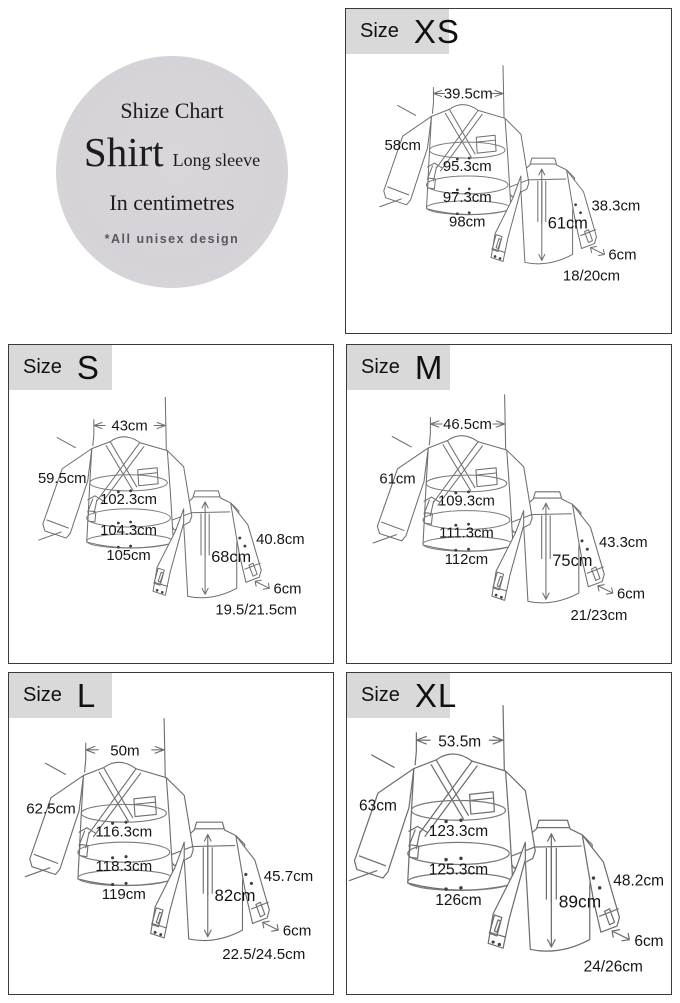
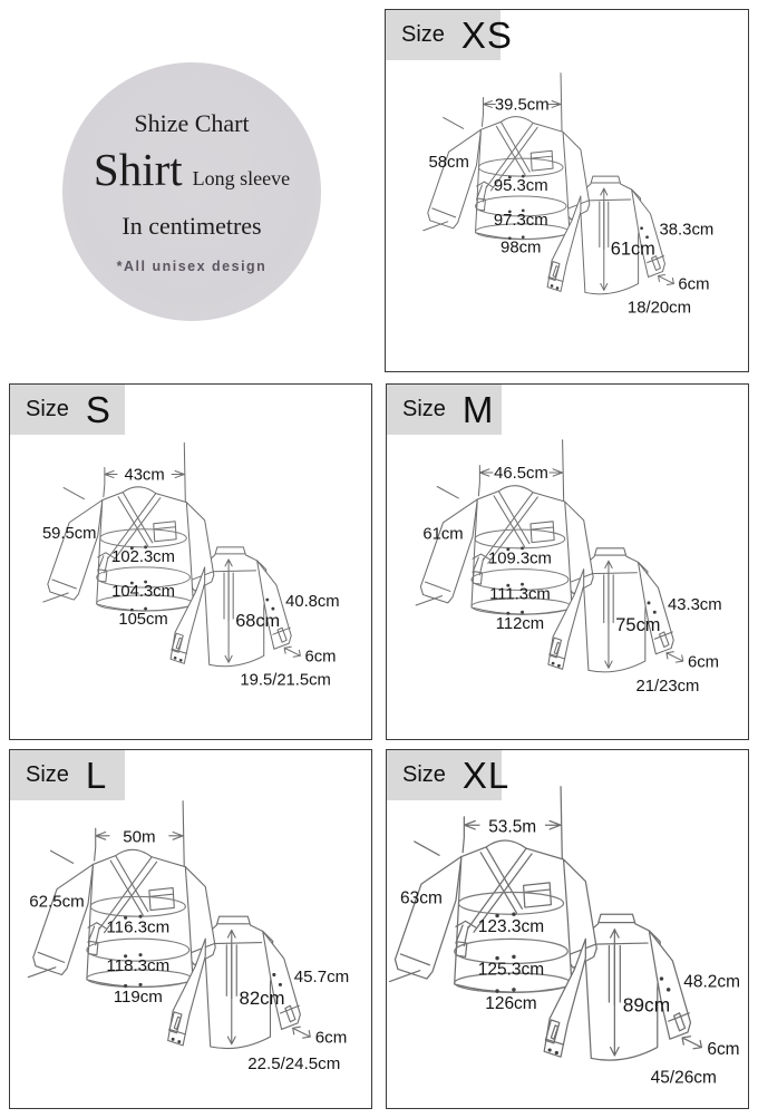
  Shize Chart
  Shirt
  Long sleeve
  In centimetres
  *All unisex design
  39.5cm
  58cm
  95.3cm
  97.3cm
  98cm
  61cm
  38.3cm
  6cm
  18/20cm
  Size
  XS
  43cm
  59.5cm
  102.3cm
  104.3cm
  105cm
  68cm
  40.8cm
  6cm
  19.5/21.5cm
  Size
  S
  46.5cm
  61cm
  109.3cm
  111.3cm
  112cm
  75cm
  43.3cm
  6cm
  21/23cm
  Size
  M
  50m
  62.5cm
  116.3cm
  118.3cm
  119cm
  82cm
  45.7cm
  6cm
  22.5/24.5cm
  Size
  L
  53.5m
  63cm
  123.3cm
  125.3cm
  126cm
  89cm
  48.2cm
  6cm
- 24/26cm
+ 45/26cm
  Size
  XL
